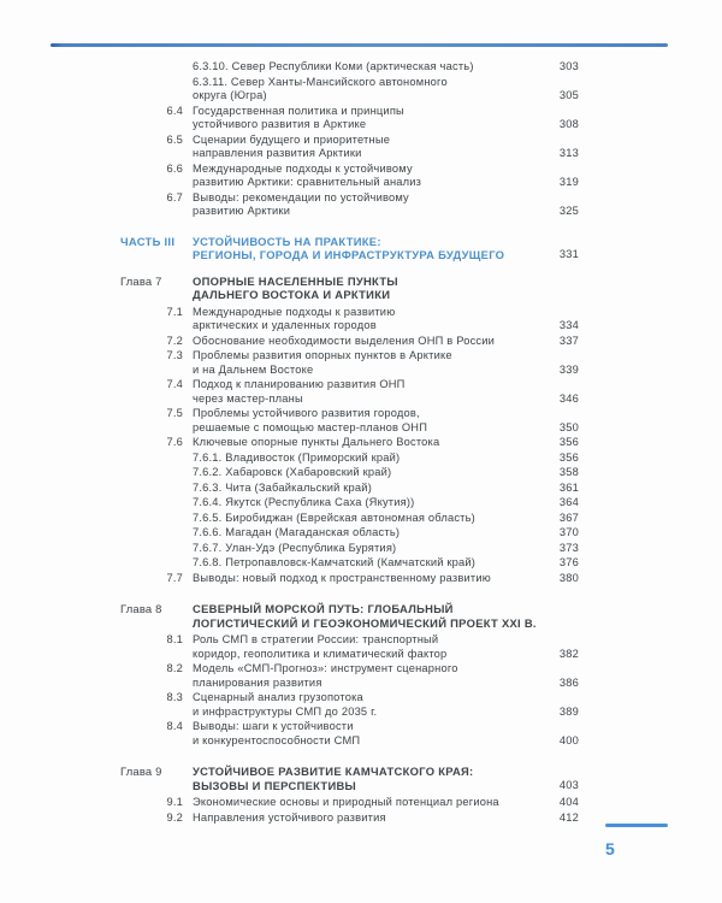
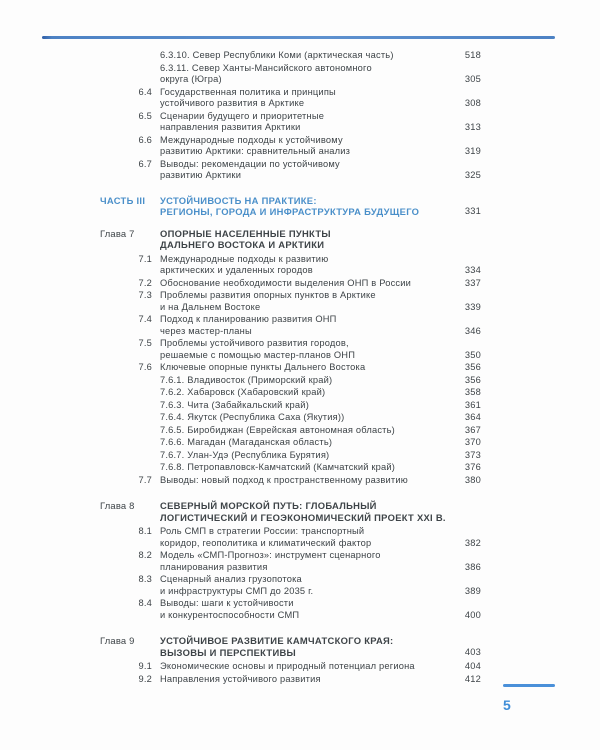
  6.3.10. Север Республики Коми (арктическая часть)
- 303
+ 518
  6.3.11. Север Ханты-Мансийского автономного
  округа (Югра)
  305
  6.4
  Государственная политика и принципы
  устойчивого развития в Арктике
  308
  6.5
  Сценарии будущего и приоритетные
  направления развития Арктики
  313
  6.6
  Международные подходы к устойчивому
  развитию Арктики: сравнительный анализ
  319
  6.7
  Выводы: рекомендации по устойчивому
  развитию Арктики
  325
  ЧАСТЬ III
  УСТОЙЧИВОСТЬ НА ПРАКТИКЕ:
  РЕГИОНЫ, ГОРОДА И ИНФРАСТРУКТУРА БУДУЩЕГО
  331
  Глава 7
  ОПОРНЫЕ НАСЕЛЕННЫЕ ПУНКТЫ
  ДАЛЬНЕГО ВОСТОКА И АРКТИКИ
  7.1
  Международные подходы к развитию
  арктических и удаленных городов
  334
  7.2
  Обоснование необходимости выделения ОНП в России
  337
  7.3
  Проблемы развития опорных пунктов в Арктике
  и на Дальнем Востоке
  339
  7.4
  Подход к планированию развития ОНП
  через мастер-планы
  346
  7.5
  Проблемы устойчивого развития городов,
  решаемые с помощью мастер-планов ОНП
  350
  7.6
  Ключевые опорные пункты Дальнего Востока
  356
  7.6.1. Владивосток (Приморский край)
  356
  7.6.2. Хабаровск (Хабаровский край)
  358
  7.6.3. Чита (Забайкальский край)
  361
  7.6.4. Якутск (Республика Саха (Якутия))
  364
  7.6.5. Биробиджан (Еврейская автономная область)
  367
  7.6.6. Магадан (Магаданская область)
  370
  7.6.7. Улан-Удэ (Республика Бурятия)
  373
  7.6.8. Петропавловск-Камчатский (Камчатский край)
  376
  7.7
  Выводы: новый подход к пространственному развитию
  380
  Глава 8
  СЕВЕРНЫЙ МОРСКОЙ ПУТЬ: ГЛОБАЛЬНЫЙ
  ЛОГИСТИЧЕСКИЙ И ГЕОЭКОНОМИЧЕСКИЙ ПРОЕКТ XXI В.
  8.1
  Роль СМП в стратегии России: транспортный
  коридор, геополитика и климатический фактор
  382
  8.2
  Модель «СМП-Прогноз»: инструмент сценарного
  планирования развития
  386
  8.3
  Сценарный анализ грузопотока
  и инфраструктуры СМП до 2035 г.
  389
  8.4
  Выводы: шаги к устойчивости
  и конкурентоспособности СМП
  400
  Глава 9
  УСТОЙЧИВОЕ РАЗВИТИЕ КАМЧАТСКОГО КРАЯ:
  ВЫЗОВЫ И ПЕРСПЕКТИВЫ
  403
  9.1
  Экономические основы и природный потенциал региона
  404
  9.2
  Направления устойчивого развития
  412
  5
